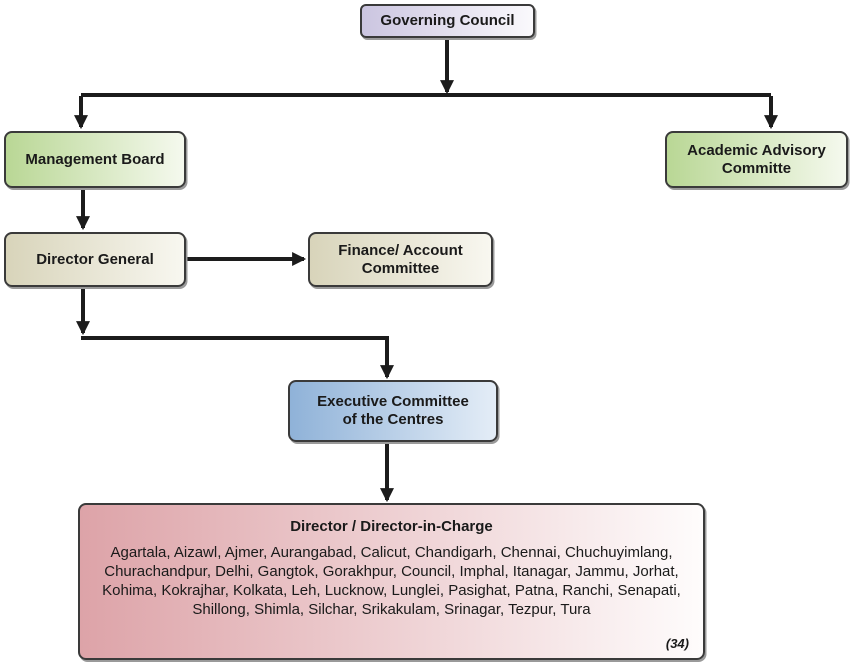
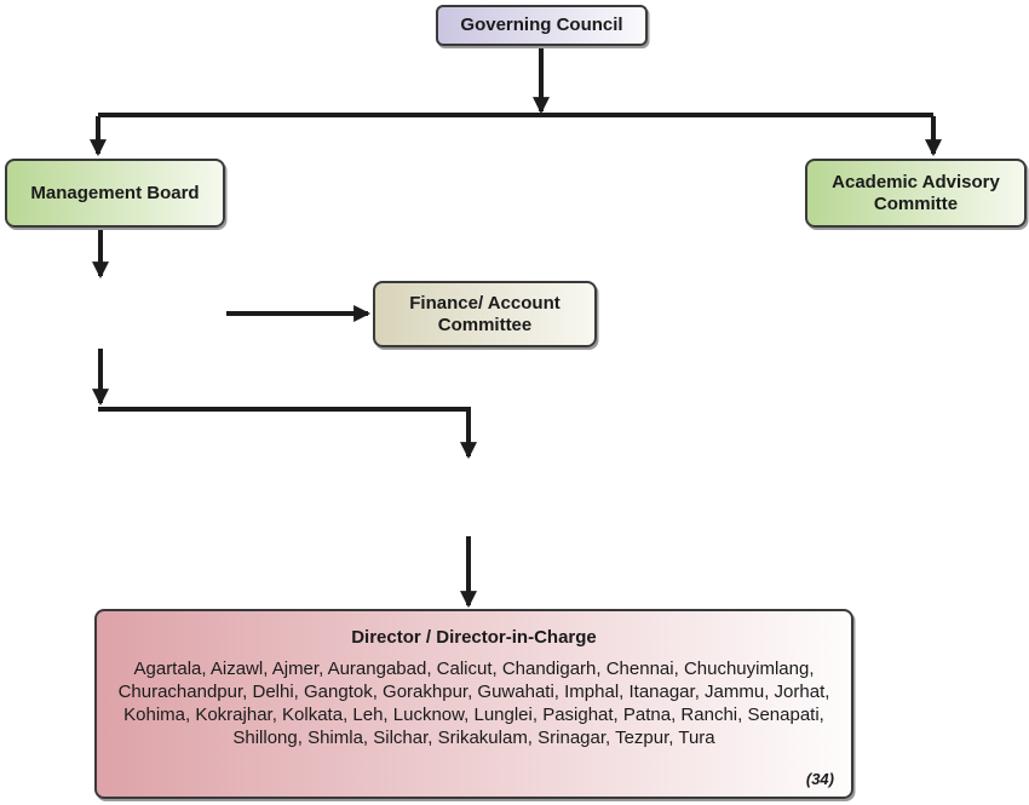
  Governing Council
  Management Board
  Academic Advisory
  Committe
- Director General
  Finance/ Account
  Committee
- Executive Committee
- of the Centres
  Director / Director-in-Charge
- Agartala, Aizawl, Ajmer, Aurangabad, Calicut, Chandigarh, Chennai, Chuchuyimlang, Churachandpur, Delhi, Gangtok, Gorakhpur, Council, Imphal, Itanagar, Jammu, Jorhat, Kohima, Kokrajhar, Kolkata, Leh, Lucknow, Lunglei, Pasighat, Patna, Ranchi, Senapati, Shillong, Shimla, Silchar, Srikakulam, Srinagar, Tezpur, Tura
+ Agartala, Aizawl, Ajmer, Aurangabad, Calicut, Chandigarh, Chennai, Chuchuyimlang, Churachandpur, Delhi, Gangtok, Gorakhpur, Guwahati, Imphal, Itanagar, Jammu, Jorhat, Kohima, Kokrajhar, Kolkata, Leh, Lucknow, Lunglei, Pasighat, Patna, Ranchi, Senapati, Shillong, Shimla, Silchar, Srikakulam, Srinagar, Tezpur, Tura
  (34)
